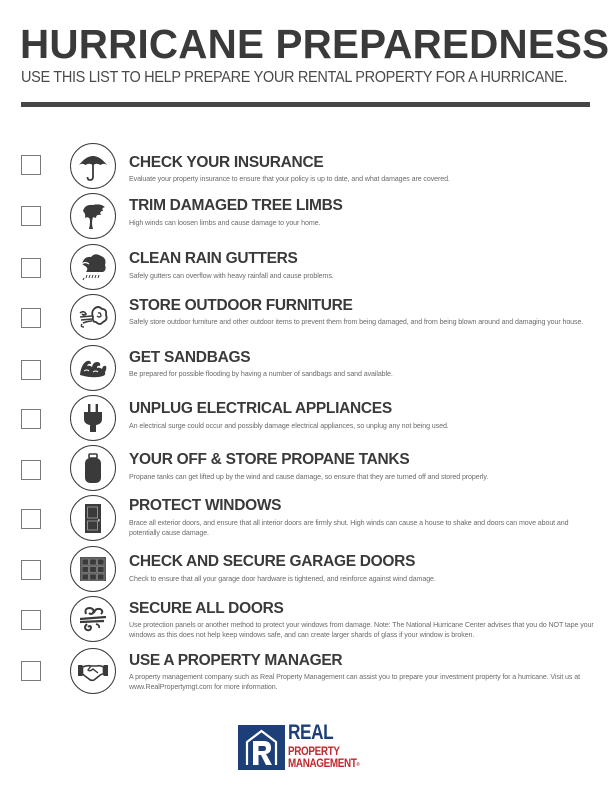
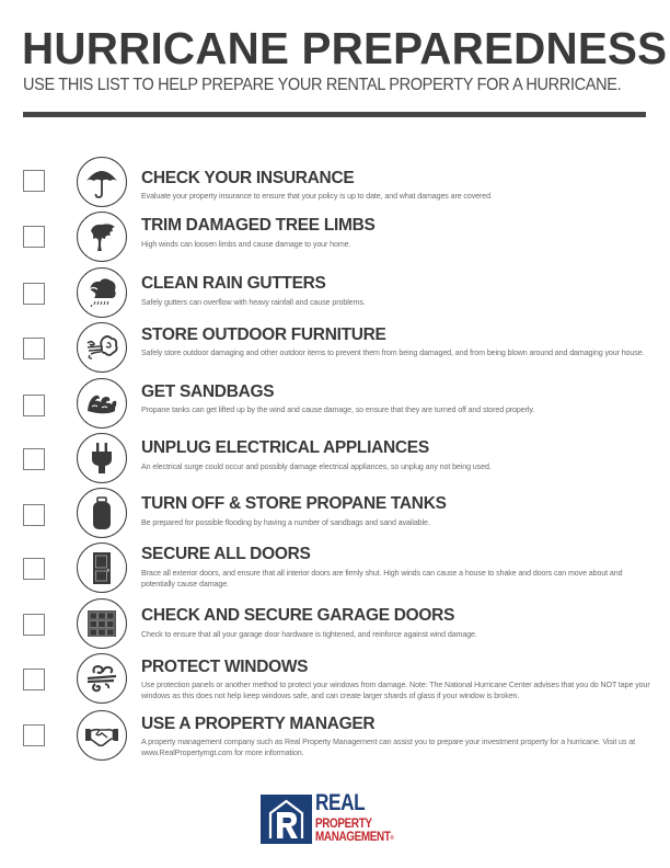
  HURRICANE PREPAREDNESS
  USE THIS LIST TO HELP PREPARE YOUR RENTAL PROPERTY FOR A HURRICANE.
  CHECK YOUR INSURANCE
  Evaluate your property insurance to ensure that your policy is up to date, and what damages are covered.
  TRIM DAMAGED TREE LIMBS
  High winds can loosen limbs and cause damage to your home.
  CLEAN RAIN GUTTERS
  Safely gutters can overflow with heavy rainfall and cause problems.
  STORE OUTDOOR FURNITURE
- Safely store outdoor furniture and other outdoor items to prevent them from being damaged, and from being blown around and damaging your house.
+ Safely store outdoor damaging and other outdoor items to prevent them from being damaged, and from being blown around and damaging your house.
  GET SANDBAGS
- Be prepared for possible flooding by having a number of sandbags and sand available.
+ Propane tanks can get lifted up by the wind and cause damage, so ensure that they are turned off and stored properly.
  UNPLUG ELECTRICAL APPLIANCES
  An electrical surge could occur and possibly damage electrical appliances, so unplug any not being used.
- YOUR OFF & STORE PROPANE TANKS
+ TURN OFF & STORE PROPANE TANKS
- Propane tanks can get lifted up by the wind and cause damage, so ensure that they are turned off and stored properly.
+ Be prepared for possible flooding by having a number of sandbags and sand available.
- PROTECT WINDOWS
+ SECURE ALL DOORS
  Brace all exterior doors, and ensure that all interior doors are firmly shut. High winds can cause a house to shake and doors can move about and potentially cause damage.
  CHECK AND SECURE GARAGE DOORS
  Check to ensure that all your garage door hardware is tightened, and reinforce against wind damage.
- SECURE ALL DOORS
+ PROTECT WINDOWS
  Use protection panels or another method to protect your windows from damage. Note: The National Hurricane Center advises that you do NOT tape your windows as this does not help keep windows safe, and can create larger shards of glass if your window is broken.
  USE A PROPERTY MANAGER
  A property management company such as Real Property Management can assist you to prepare your investment property for a hurricane. Visit us at www.RealPropertymgt.com for more information.
  REAL
  PROPERTY
  MANAGEMENT
